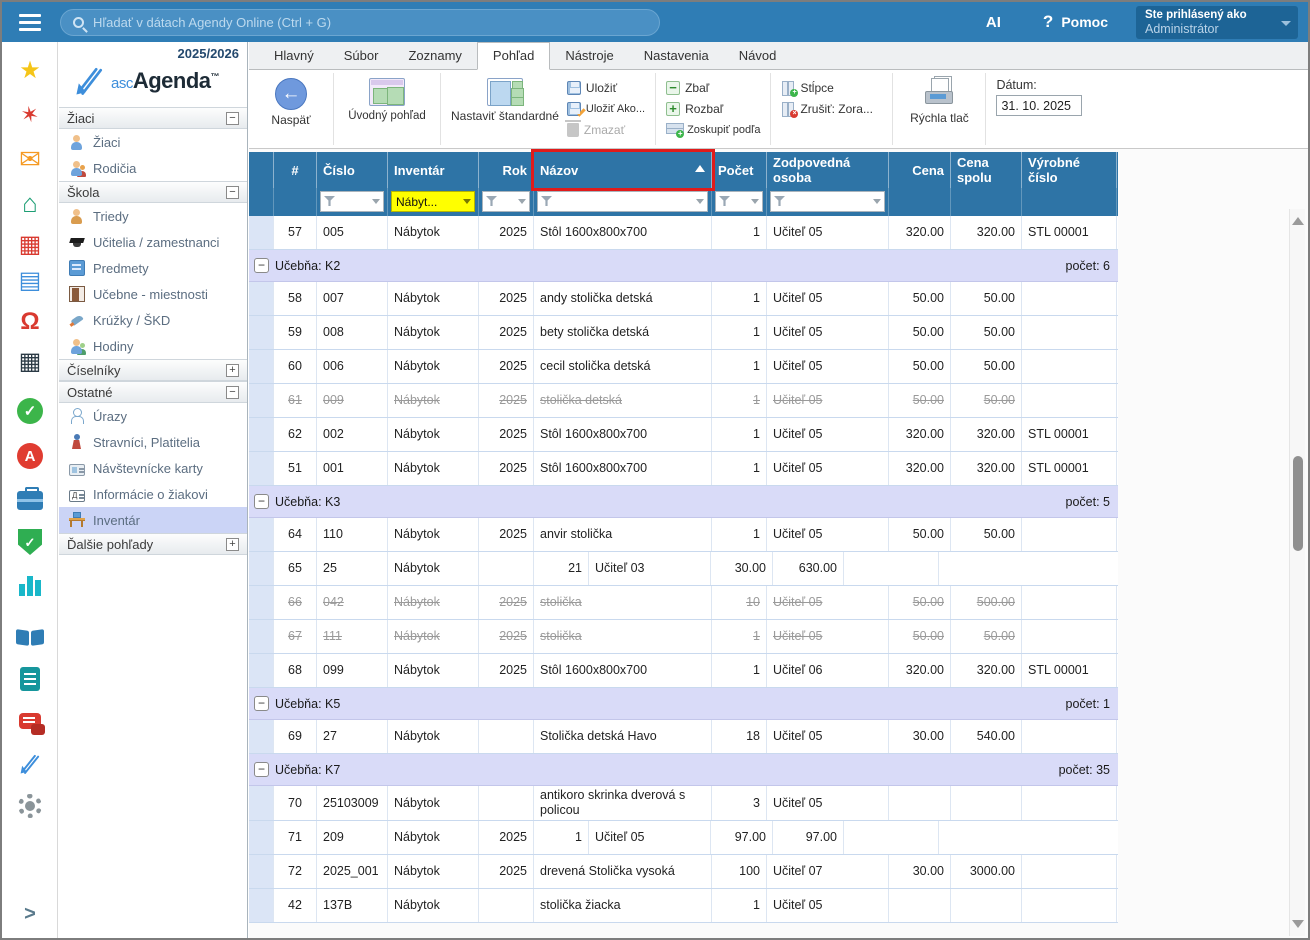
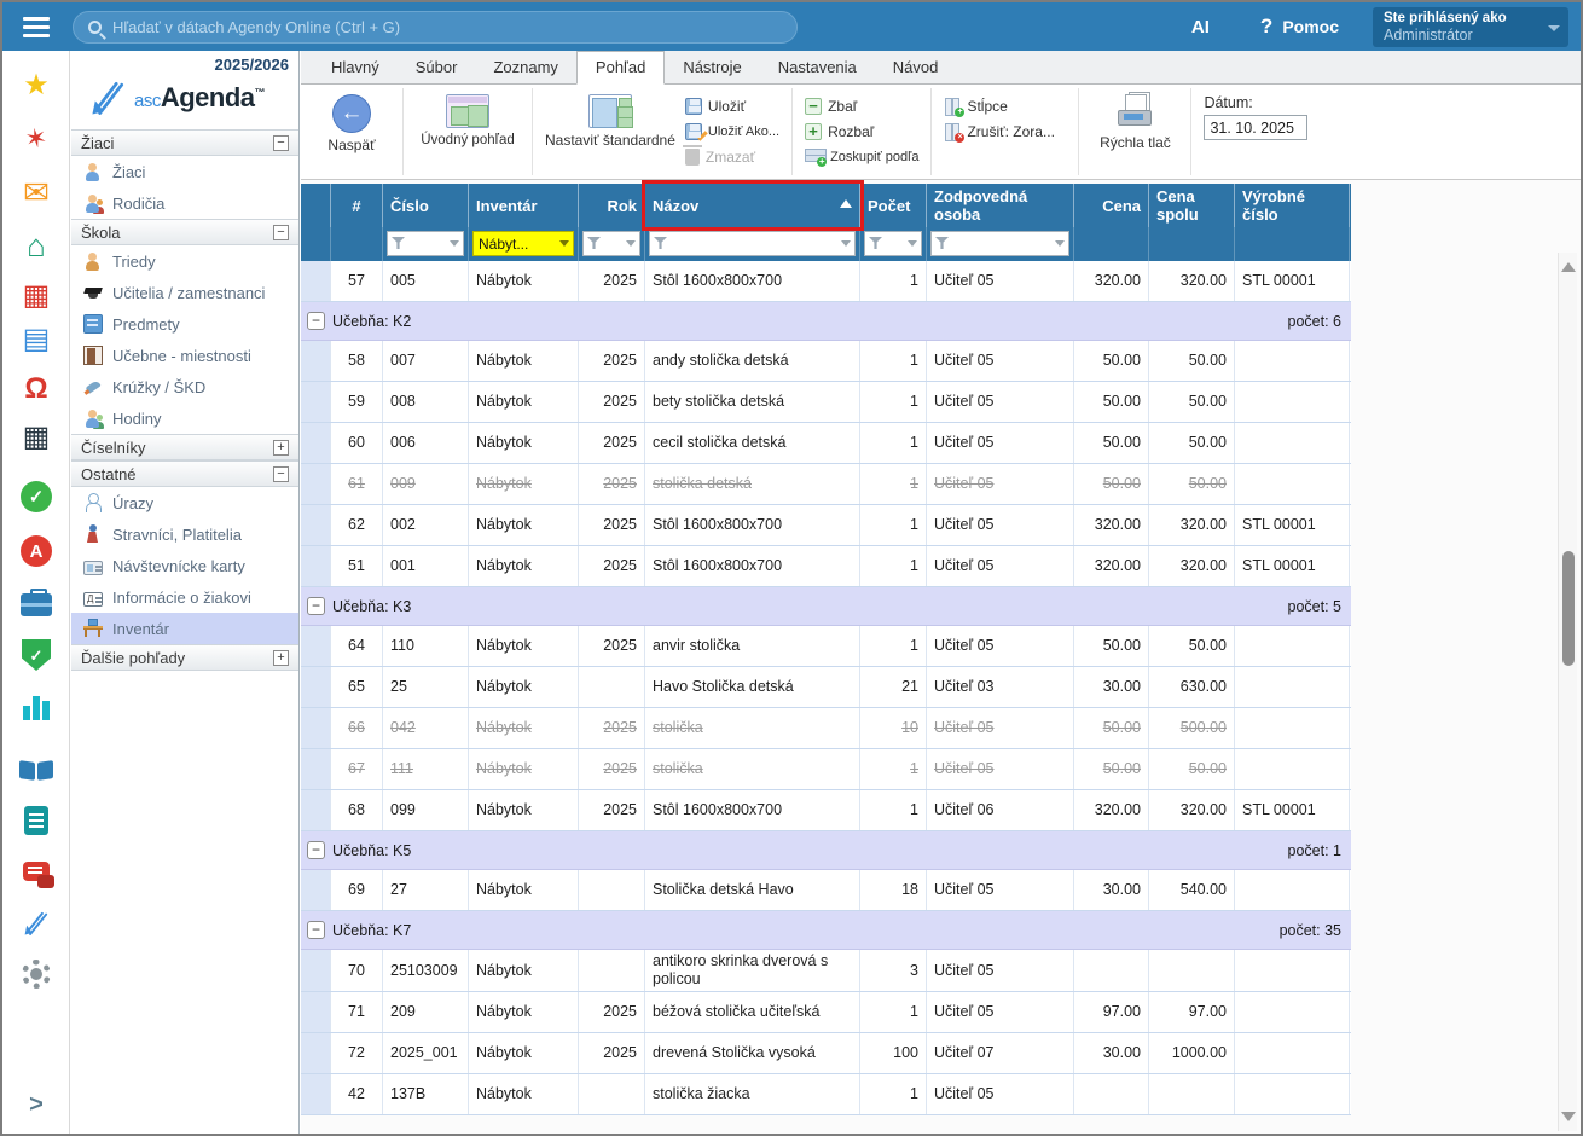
  Hľadať v dátach Agendy Online (Ctrl + G)
  AI
  ?
  Pomoc
  Ste prihlásený ako
  Administrátor
  ★
  ✉
  ⌂
  ▦
  ▤
  Ω
  ▦
  ✓
  A
  ✓
  >
  2025/2026
  ascAgenda™
  Žiaci
  −
  Žiaci
  Rodičia
  Škola
  −
  Triedy
  Učitelia / zamestnanci
  Predmety
  Učebne - miestnosti
  Krúžky / ŠKD
  Hodiny
  Číselníky
  +
  Ostatné
  −
  Úrazy
  Stravníci, Platitelia
  Návštevnícke karty
  Informácie o žiakovi
  Inventár
  Ďalšie pohľady
  +
  Hlavný
  Súbor
  Zoznamy
  Pohľad
  Nástroje
  Nastavenia
  Návod
  ←
  Naspäť
  Úvodný pohľad
  Nastaviť štandardné
  Uložiť
  Uložiť Ako...
  Zmazať
  −
  Zbaľ
  +
  Rozbaľ
  +
  Zoskupiť podľa
  Stĺpce
  Zrušiť: Zora...
  Rýchla tlač
  Dátum:
  31. 10. 2025
  #
  Číslo
  Inventár
  Rok
  Názov
  Počet
  Zodpovedná osoba
  Cena
  Cena spolu
  Výrobné číslo
  Nábyt...
  57
  005
  Nábytok
  2025
  Stôl 1600x800x700
  1
  Učiteľ 05
  320.00
  320.00
  STL 00001
  −
  Učebňa: K2
  počet: 6
  58
  007
  Nábytok
  2025
  andy stolička detská
  1
  Učiteľ 05
  50.00
  50.00
  59
  008
  Nábytok
  2025
  bety stolička detská
  1
  Učiteľ 05
  50.00
  50.00
  60
  006
  Nábytok
  2025
  cecil stolička detská
  1
  Učiteľ 05
  50.00
  50.00
  61
  009
  Nábytok
  2025
  stolička detská
  1
  Učiteľ 05
  50.00
  50.00
  62
  002
  Nábytok
  2025
  Stôl 1600x800x700
  1
  Učiteľ 05
  320.00
  320.00
  STL 00001
  51
  001
  Nábytok
  2025
  Stôl 1600x800x700
  1
  Učiteľ 05
  320.00
  320.00
  STL 00001
  −
  Učebňa: K3
  počet: 5
  64
  110
  Nábytok
  2025
  anvir stolička
  1
  Učiteľ 05
  50.00
  50.00
  65
  25
  Nábytok
+ Havo Stolička detská
  21
  Učiteľ 03
  30.00
  630.00
  66
  042
  Nábytok
  2025
  stolička
  10
  Učiteľ 05
  50.00
  500.00
  67
  111
  Nábytok
  2025
  stolička
  1
  Učiteľ 05
  50.00
  50.00
  68
  099
  Nábytok
  2025
  Stôl 1600x800x700
  1
  Učiteľ 06
  320.00
  320.00
  STL 00001
  −
  Učebňa: K5
  počet: 1
  69
  27
  Nábytok
  Stolička detská Havo
  18
  Učiteľ 05
  30.00
  540.00
  −
  Učebňa: K7
  počet: 35
  70
  25103009
  Nábytok
  antikoro skrinka dverová s policou
  3
  Učiteľ 05
  71
  209
  Nábytok
  2025
+ béžová stolička učiteľská
  1
  Učiteľ 05
  97.00
  97.00
  72
  2025_001
  Nábytok
  2025
  drevená Stolička vysoká
  100
  Učiteľ 07
  30.00
- 3000.00
+ 1000.00
  42
  137B
  Nábytok
  stolička žiacka
  1
  Učiteľ 05
